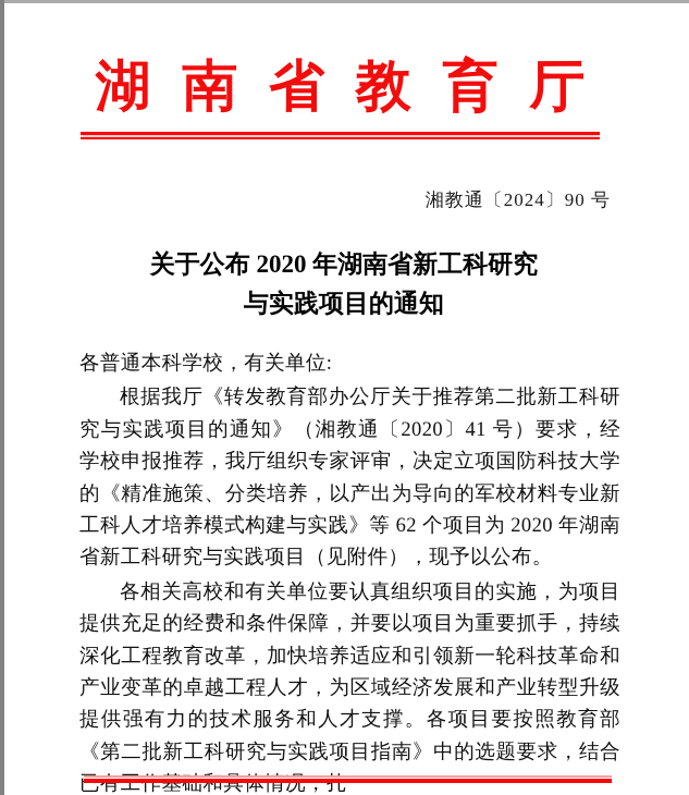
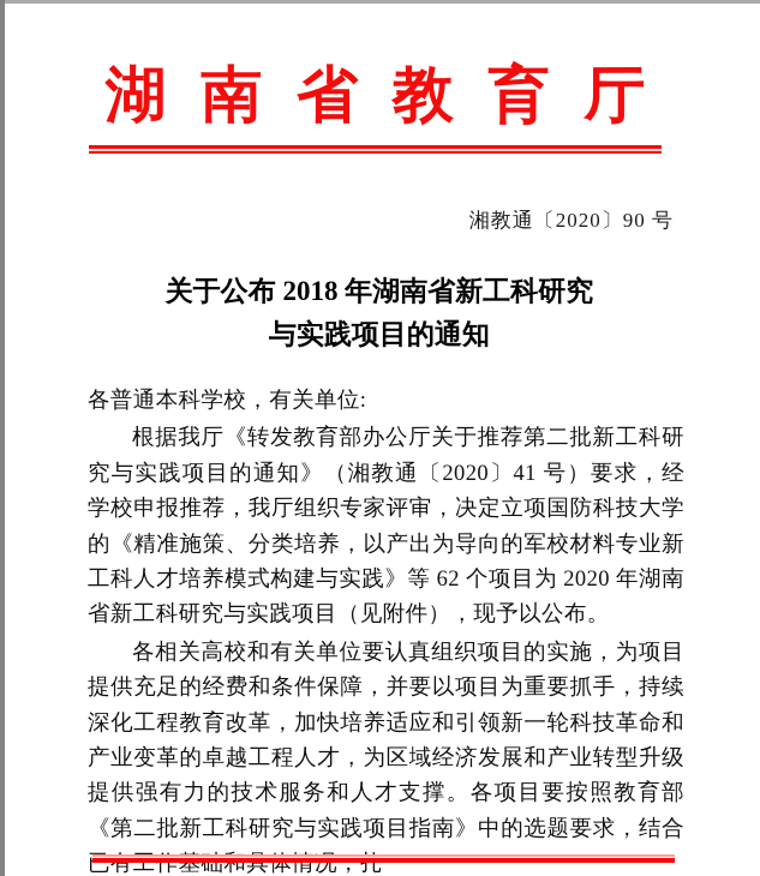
  湖 南 省 教 育 厅
- 湘教通〔2024〕90 号
+ 湘教通〔2020〕90 号
- 关于公布 2020 年湖南省新工科研究
+ 关于公布 2018 年湖南省新工科研究
  与实践项目的通知
  各普通本科学校，有关单位:
  根据我厅《转发教育部办公厅关于推荐第二批新工科研究与实践项目的通知》（湘教通〔2020〕41 号）要求，经学校申报推荐，我厅组织专家评审，决定立项国防科技大学的《精准施策、分类培养，以产出为导向的军校材料专业新工科人才培养模式构建与实践》等 62 个项目为 2020 年湖南省新工科研究与实践项目（见附件），现予以公布。
  各相关高校和有关单位要认真组织项目的实施，为项目提供充足的经费和条件保障，并要以项目为重要抓手，持续深化工程教育改革，加快培养适应和引领新一轮科技革命和产业变革的卓越工程人才，为区域经济发展和产业转型升级提供强有力的技术服务和人才支撑。各项目要按照教育部《第二批新工科研究与实践项目指南》中的选题要求，结合已有工作基础和具体情况，扎
